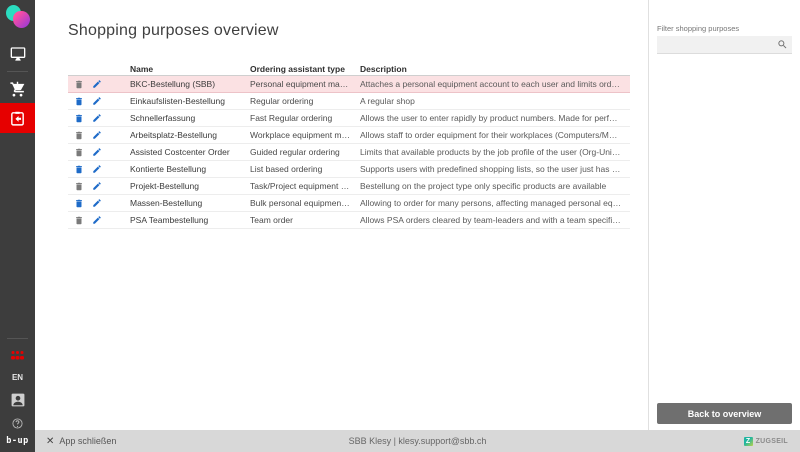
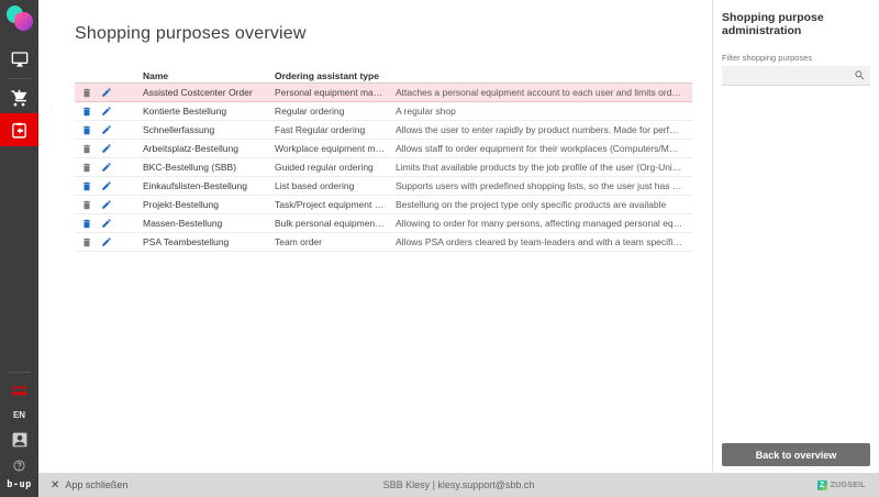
  EN
  b-up
  Shopping purposes overview
  Name
  Ordering assistant type
- Description
- BKC-Bestellung (SBB)
+ Assisted Costcenter Order
  Personal equipment manage
- Einkaufslisten-Bestellung
+ Kontierte Bestellung
  Regular ordering
  A regular shop
  Schnellerfassung
  Fast Regular ordering
  Allows the user to enter rapidly by product numbers. Made for performa
  Arbeitsplatz-Bestellung
  Workplace equipment manag
  Allows staff to order equipment for their workplaces (Computers/Monitor
- Assisted Costcenter Order
+ BKC-Bestellung (SBB)
  Guided regular ordering
  Limits that available products by the job profile of the user (Org-Unit, Jo
- Kontierte Bestellung
+ Einkaufslisten-Bestellung
  List based ordering
  Supports users with predefined shopping lists, so the user just has to en
  Projekt-Bestellung
  Task/Project equipment mana
  Bestellung on the project type only specific products are available
  Massen-Bestellung
  Bulk personal equipment ord
  Allowing to order for many persons, affecting managed personal equipm
  PSA Teambestellung
  Team order
  Allows PSA orders cleared by team-leaders and with a team specific sor
+ Shopping purpose administration
  Filter shopping purposes
  Back to overview
  ✕
  App schließen
  SBB Klesy | klesy.support@sbb.ch
